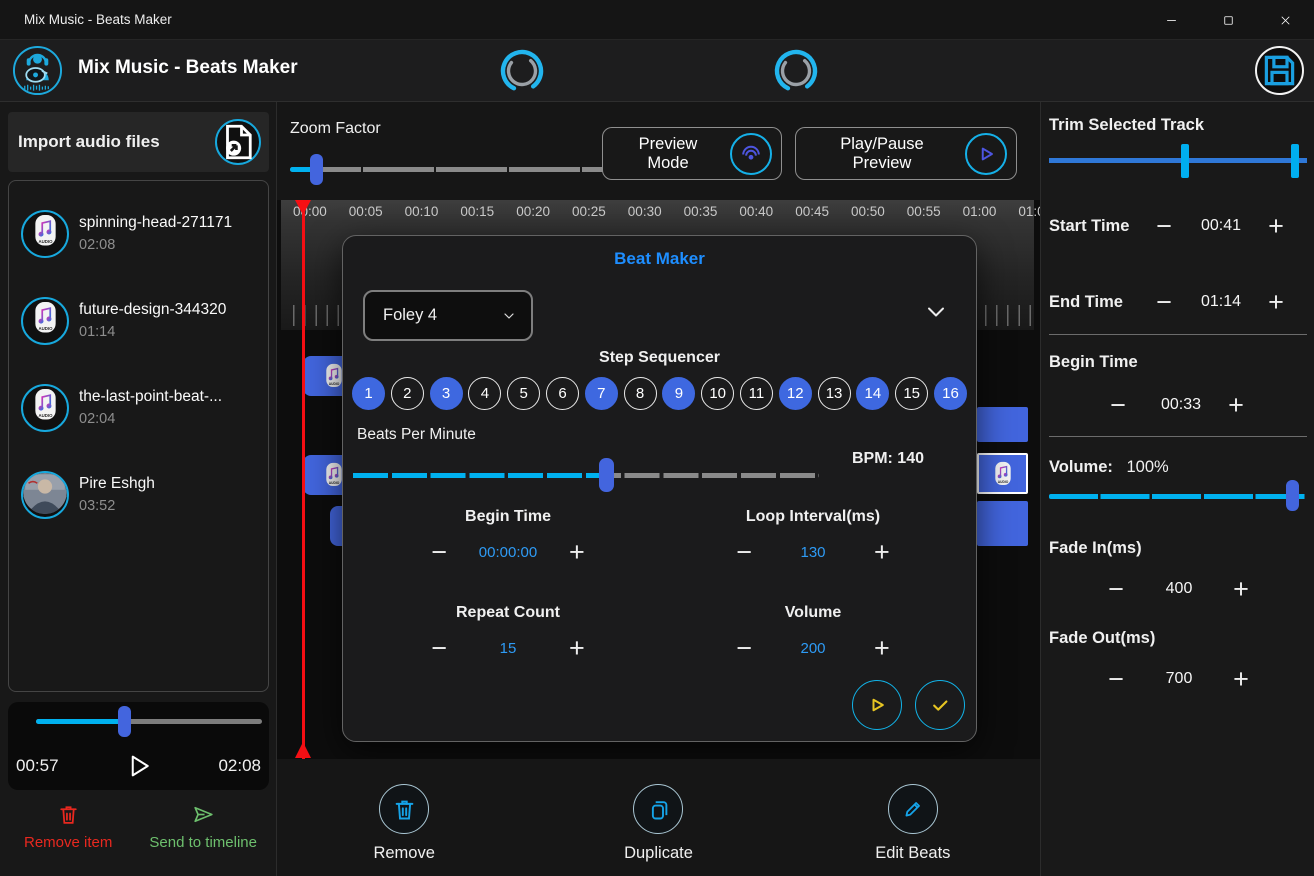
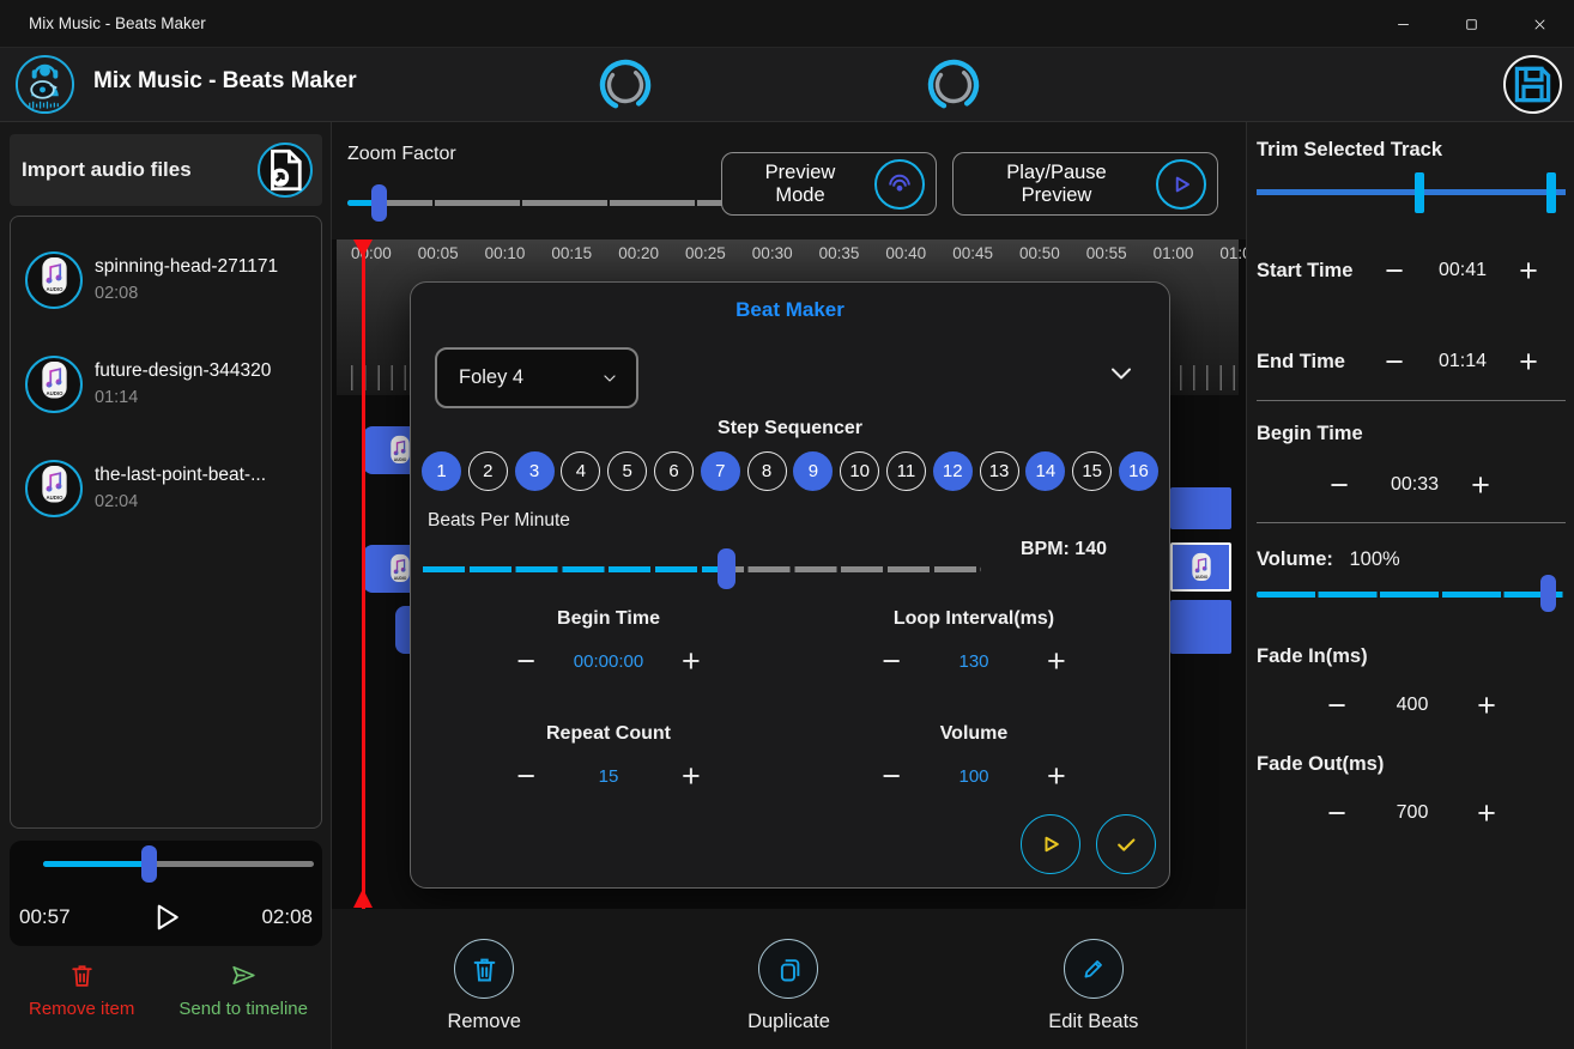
  Mix Music - Beats Maker
  Mix Music - Beats Maker
  Import audio files
  spinning-head-271171
  02:08
  future-design-344320
  01:14
  the-last-point-beat-...
  02:04
- Pire Eshgh
- 03:52
  00:57
  02:08
  Remove item
  Send to timeline
  Zoom Factor
  Preview Mode
  Play/Pause Preview
  0:00
  00:05
  00:10
  00:15
  00:20
  00:25
  00:30
  00:35
  00:40
  00:45
  00:50
  00:55
  01:00
  Beat Maker
  Foley 4
  Step Sequencer
  1
  2
  3
  4
  5
  6
  7
  8
  9
  10
  11
  12
  13
  14
  15
  16
  Beats Per Minute
  BPM: 140
  Begin Time
  −
  00:00:00
  +
  Loop Interval(ms)
  −
  130
  +
  Repeat Count
  −
  15
  +
  Volume
  −
- 200
+ 100
  +
  Remove
  Duplicate
  Edit Beats
  Trim Selected Track
  Start Time
  −
  00:41
  +
  End Time
  −
  01:14
  +
  Begin Time
  −
  00:33
  +
  Volume: 100%
  Fade In(ms)
  −
  400
  +
  Fade Out(ms)
  −
  700
  +
